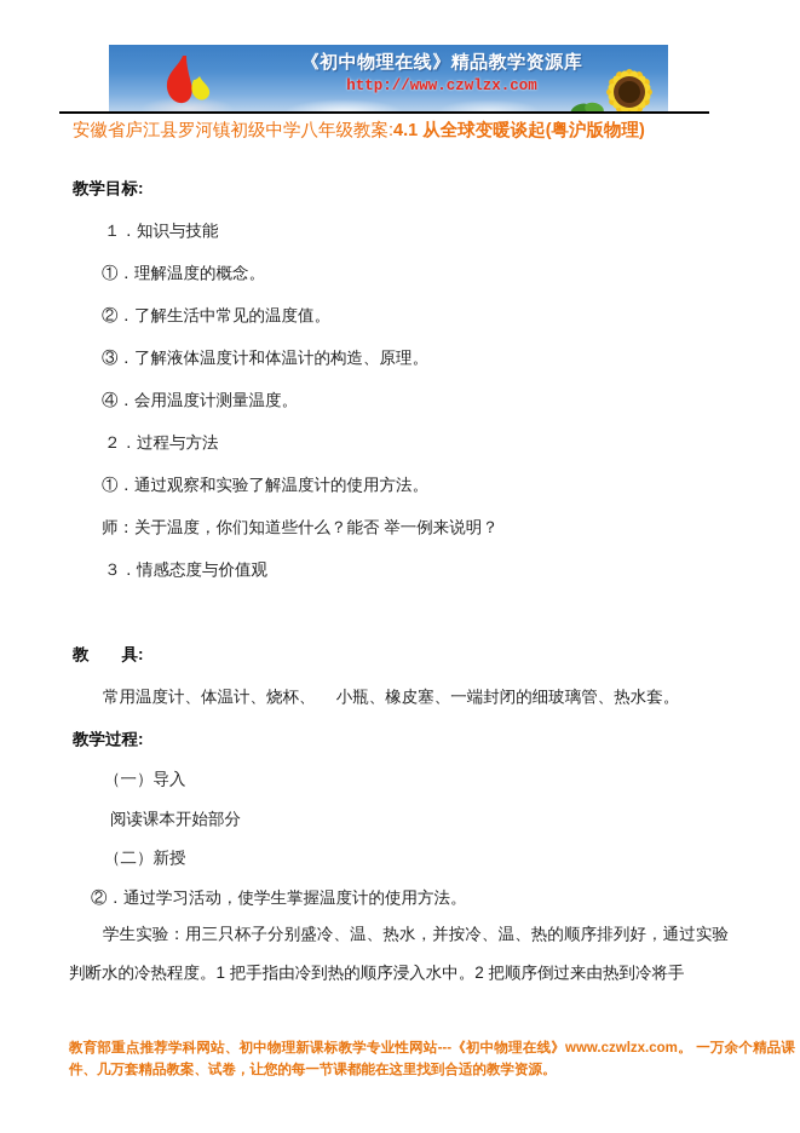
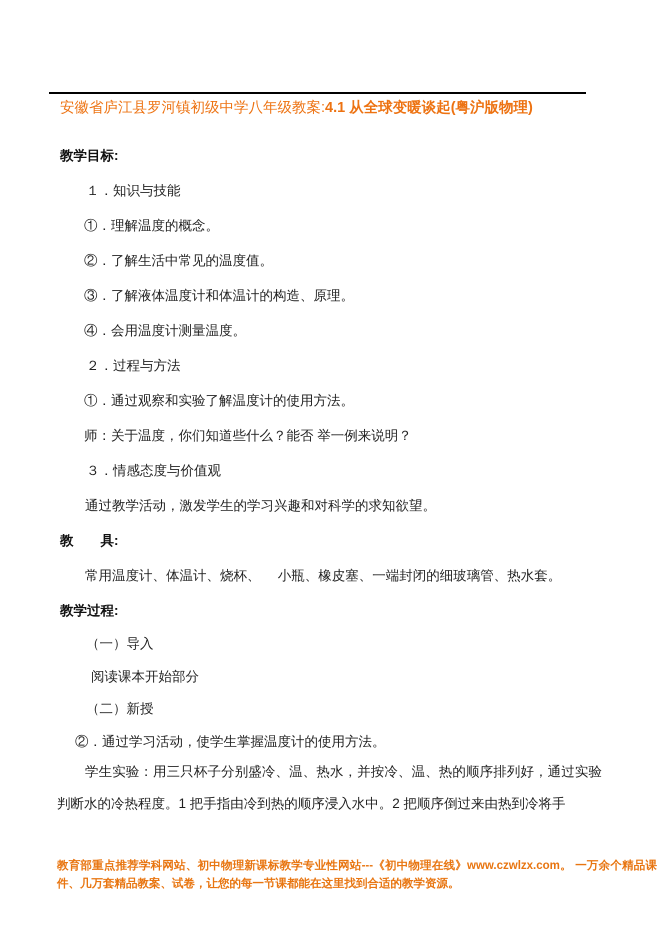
- 《初中物理在线》精品教学资源库
- http://www.czwlzx.com
  安徽省庐江县罗河镇初级中学八年级教案:4.1 从全球变暖谈起(粤沪版物理)
  教学目标:
  １．知识与技能
  ①．理解温度的概念。
  ②．了解生活中常见的温度值。
  ③．了解液体温度计和体温计的构造、原理。
  ④．会用温度计测量温度。
  ２．过程与方法
  ①．通过观察和实验了解温度计的使用方法。
  师：关于温度，你们知道些什么？能否 举一例来说明？
  ３．情感态度与价值观
+ 通过教学活动，激发学生的学习兴趣和对科学的求知欲望。
  教 具:
  常用温度计、体温计、烧杯、 小瓶、橡皮塞、一端封闭的细玻璃管、热水套。
  教学过程:
  （一）导入
  阅读课本开始部分
  （二）新授
  ②．通过学习活动，使学生掌握温度计的使用方法。
  学生实验：用三只杯子分别盛冷、温、热水，并按冷、温、热的顺序排列好，通过实验判断水的冷热程度。1 把手指由冷到热的顺序浸入水中。2 把顺序倒过来由热到冷将手
  教育部重点推荐学科网站、初中物理新课标教学专业性网站---《初中物理在线》www.czwlzx.com。 一万余个精品课件、几万套精品教案、试卷，让您的每一节课都能在这里找到合适的教学资源。
